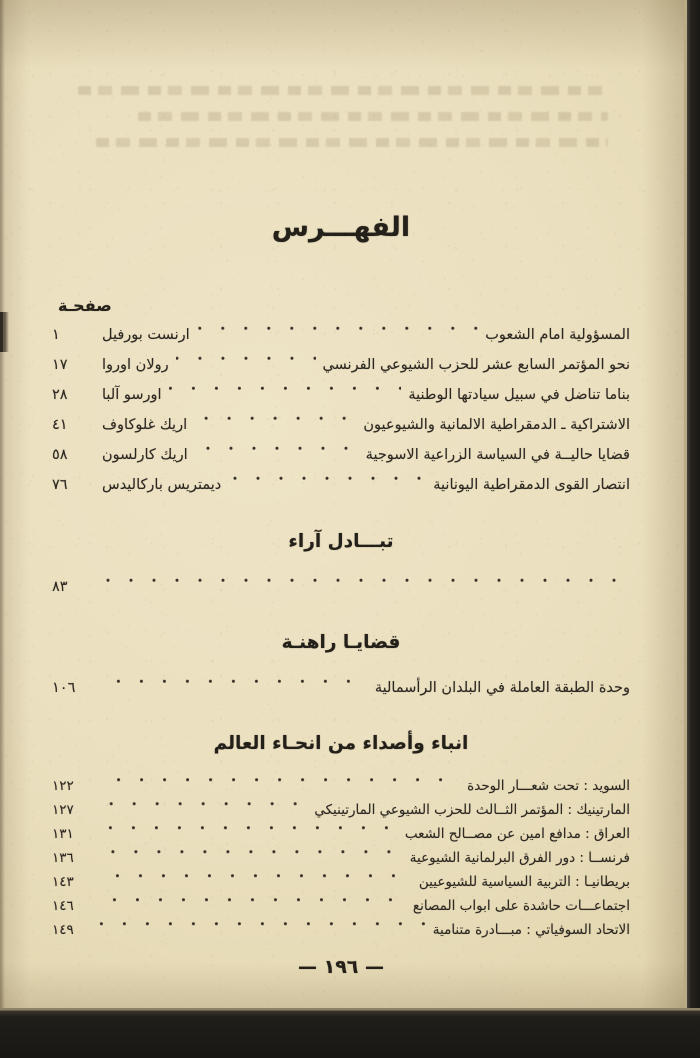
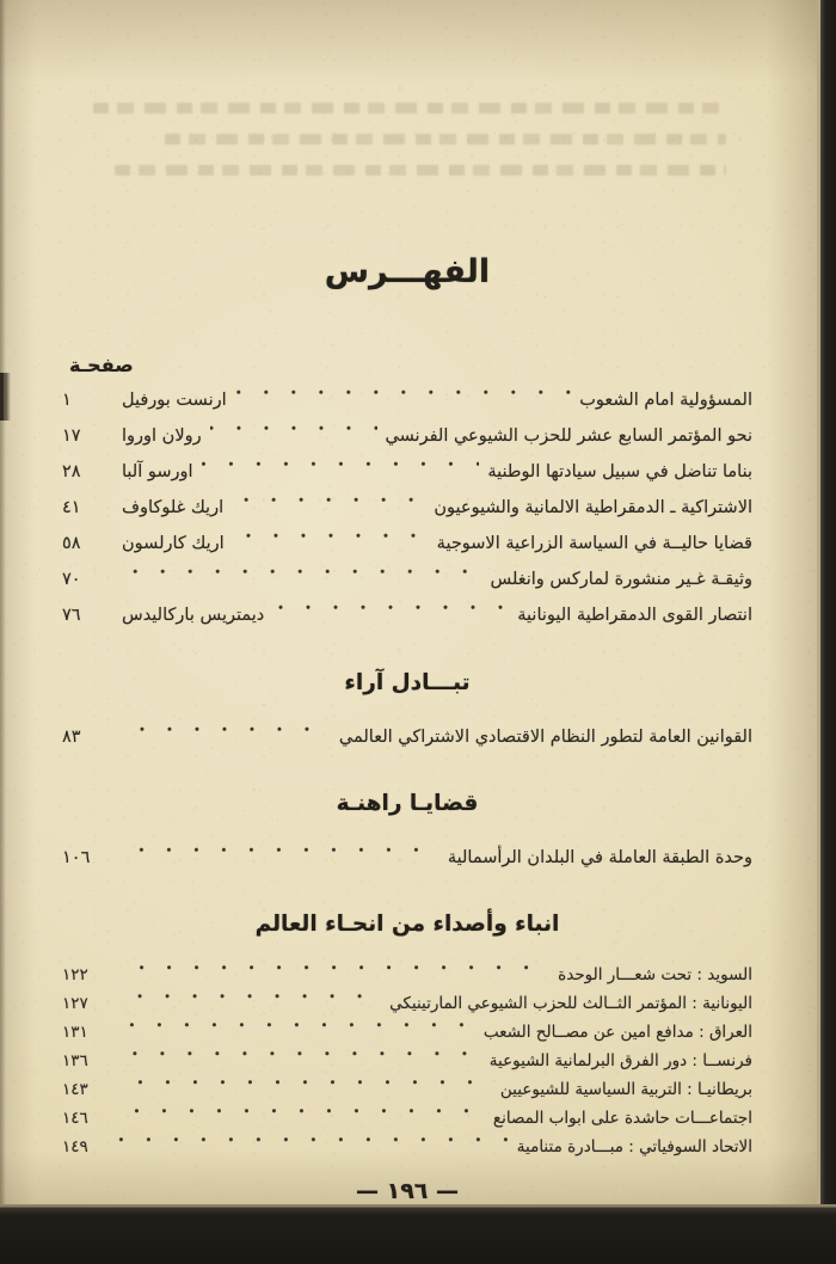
  الفهـــرس
  صفحـة
  المسؤولية امام الشعوب
  ارنست بورفيل
  ١
  نحو المؤتمر السابع عشر للحزب الشيوعي الفرنسي
  رولان اوروا
  ١٧
  بناما تناضل في سبيل سيادتها الوطنية
  اورسو آلبا
  ٢٨
  الاشتراكية ـ الدمقراطية الالمانية والشيوعيون
  اريك غلوكاوف
  ٤١
  قضايا حاليــة في السياسة الزراعية الاسوجية
  اريك كارلسون
  ٥٨
+ وثيقـة غـير منشورة لماركس وانغلس
+ ٧٠
  انتصار القوى الدمقراطية اليونانية
  ديمتريس باركاليدس
  ٧٦
  تبـــادل آراء
+ القوانين العامة لتطور النظام الاقتصادي الاشتراكي العالمي
  ٨٣
  قضايـا راهنـة
  وحدة الطبقة العاملة في البلدان الرأسمالية
  ١٠٦
  انباء وأصداء من انحـاء العالم
  السويد : تحت شعـــار الوحدة
  ١٢٢
- المارتينيك : المؤتمر الثــالث للحزب الشيوعي المارتينيكي
+ اليونانية : المؤتمر الثــالث للحزب الشيوعي المارتينيكي
  ١٢٧
  العراق : مدافع امين عن مصــالح الشعب
  ١٣١
  فرنســا : دور الفرق البرلمانية الشيوعية
  ١٣٦
  بريطانيـا : التربية السياسية للشيوعيين
  ١٤٣
  اجتماعـــات حاشدة على ابواب المصانع
  ١٤٦
  الاتحاد السوفياتي : مبـــادرة متنامية
  ١٤٩
  — ١٩٦ —
